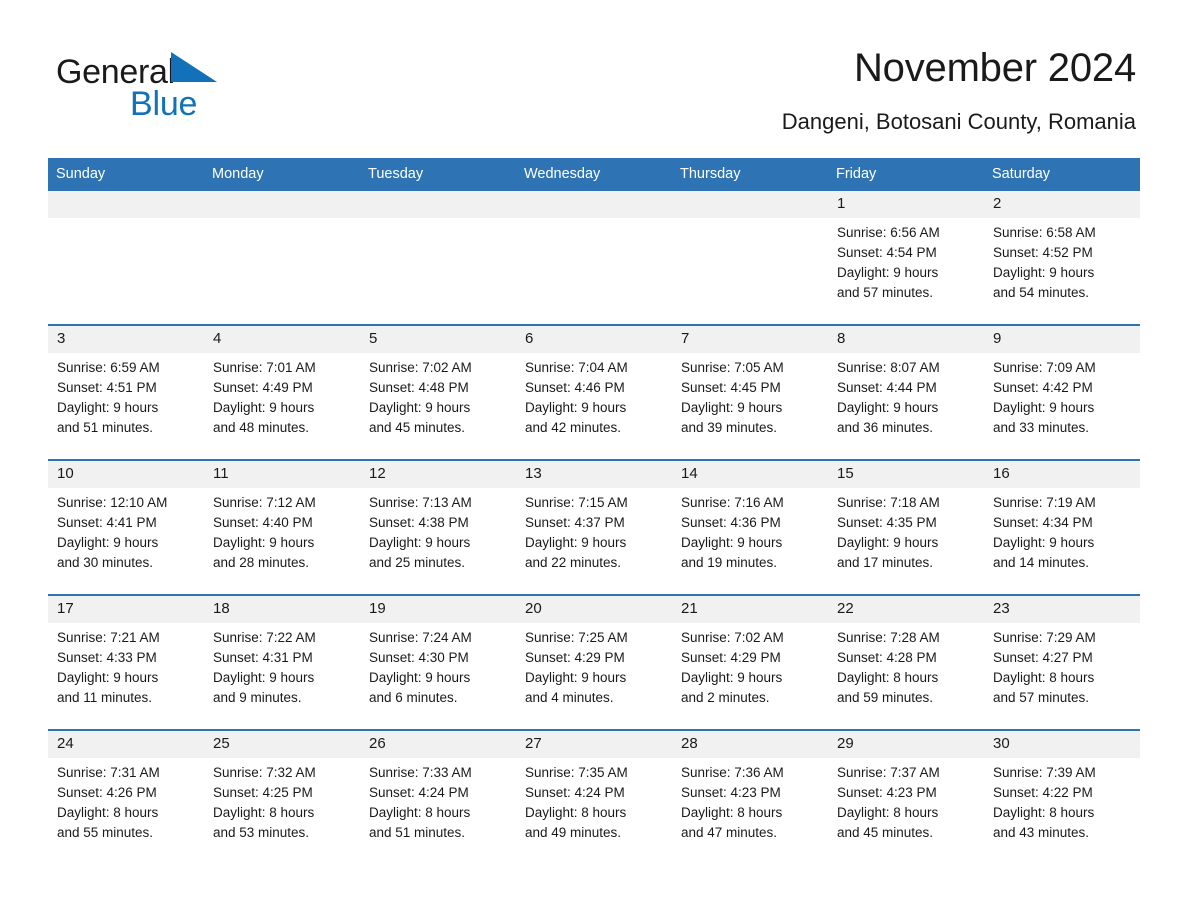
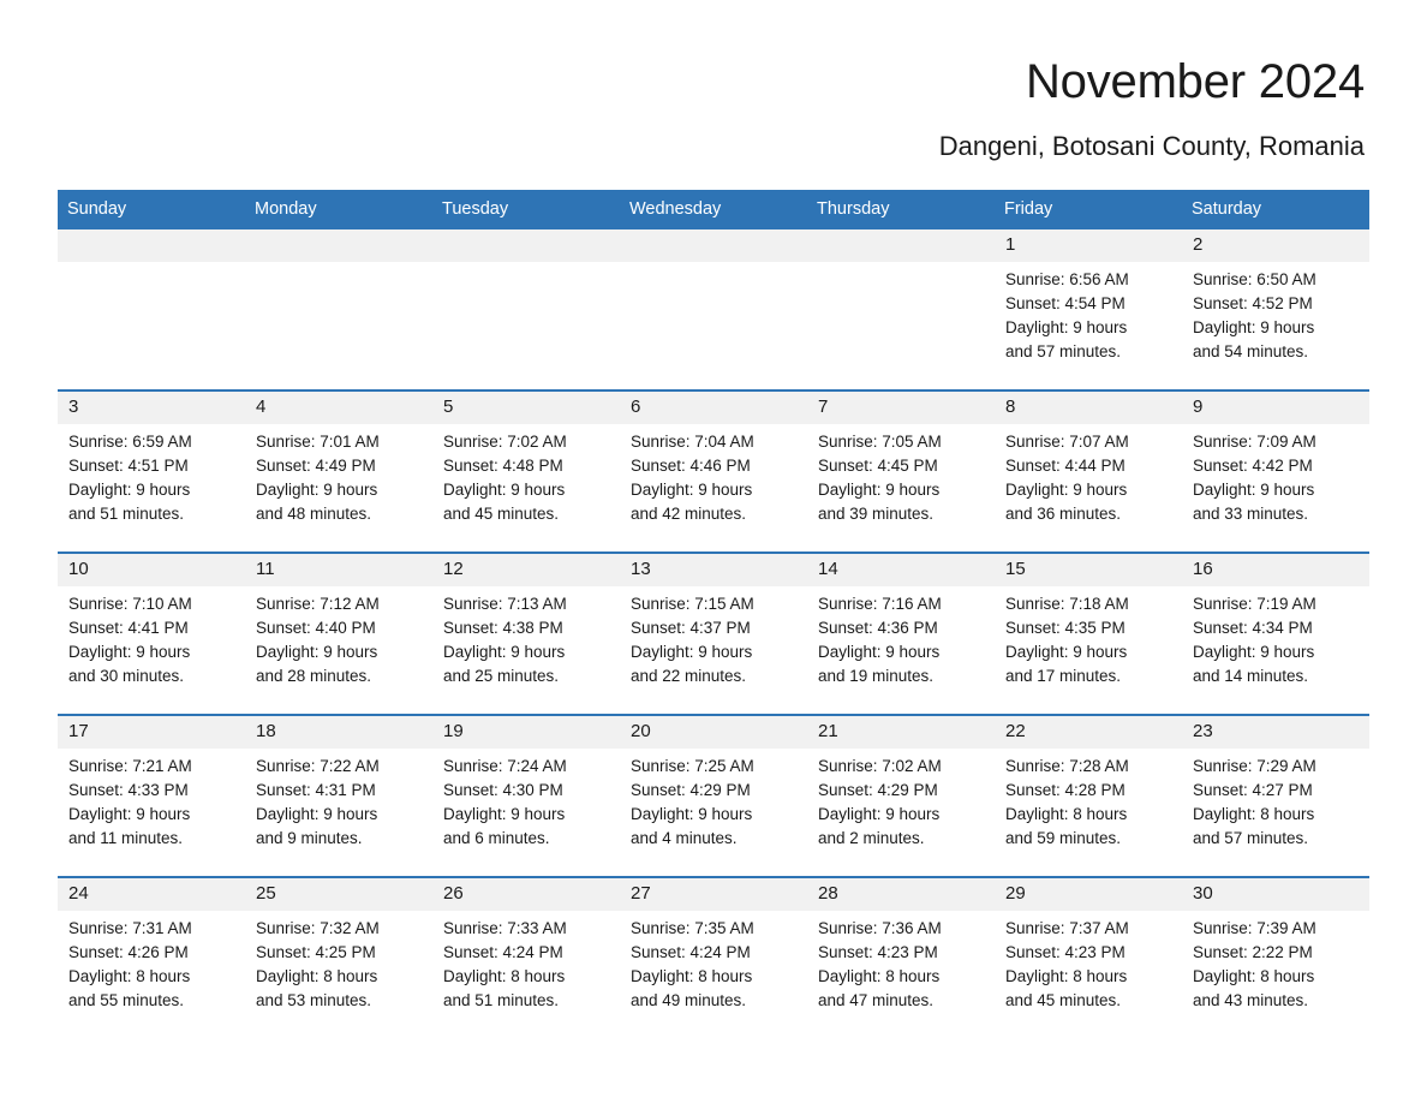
- General
- Blue
  November 2024
  Dangeni, Botosani County, Romania
  Sunday	Monday	Tuesday	Wednesday	Thursday	Friday	Saturday
- 					1 Sunrise: 6:56 AM Sunset: 4:54 PM Daylight: 9 hours and 57 minutes.	2 Sunrise: 6:58 AM Sunset: 4:52 PM Daylight: 9 hours and 54 minutes.
+ 					1 Sunrise: 6:56 AM Sunset: 4:54 PM Daylight: 9 hours and 57 minutes.	2 Sunrise: 6:50 AM Sunset: 4:52 PM Daylight: 9 hours and 54 minutes.
- 3 Sunrise: 6:59 AM Sunset: 4:51 PM Daylight: 9 hours and 51 minutes.	4 Sunrise: 7:01 AM Sunset: 4:49 PM Daylight: 9 hours and 48 minutes.	5 Sunrise: 7:02 AM Sunset: 4:48 PM Daylight: 9 hours and 45 minutes.	6 Sunrise: 7:04 AM Sunset: 4:46 PM Daylight: 9 hours and 42 minutes.	7 Sunrise: 7:05 AM Sunset: 4:45 PM Daylight: 9 hours and 39 minutes.	8 Sunrise: 8:07 AM Sunset: 4:44 PM Daylight: 9 hours and 36 minutes.	9 Sunrise: 7:09 AM Sunset: 4:42 PM Daylight: 9 hours and 33 minutes.
+ 3 Sunrise: 6:59 AM Sunset: 4:51 PM Daylight: 9 hours and 51 minutes.	4 Sunrise: 7:01 AM Sunset: 4:49 PM Daylight: 9 hours and 48 minutes.	5 Sunrise: 7:02 AM Sunset: 4:48 PM Daylight: 9 hours and 45 minutes.	6 Sunrise: 7:04 AM Sunset: 4:46 PM Daylight: 9 hours and 42 minutes.	7 Sunrise: 7:05 AM Sunset: 4:45 PM Daylight: 9 hours and 39 minutes.	8 Sunrise: 7:07 AM Sunset: 4:44 PM Daylight: 9 hours and 36 minutes.	9 Sunrise: 7:09 AM Sunset: 4:42 PM Daylight: 9 hours and 33 minutes.
- 10 Sunrise: 12:10 AM Sunset: 4:41 PM Daylight: 9 hours and 30 minutes.	11 Sunrise: 7:12 AM Sunset: 4:40 PM Daylight: 9 hours and 28 minutes.	12 Sunrise: 7:13 AM Sunset: 4:38 PM Daylight: 9 hours and 25 minutes.	13 Sunrise: 7:15 AM Sunset: 4:37 PM Daylight: 9 hours and 22 minutes.	14 Sunrise: 7:16 AM Sunset: 4:36 PM Daylight: 9 hours and 19 minutes.	15 Sunrise: 7:18 AM Sunset: 4:35 PM Daylight: 9 hours and 17 minutes.	16 Sunrise: 7:19 AM Sunset: 4:34 PM Daylight: 9 hours and 14 minutes.
+ 10 Sunrise: 7:10 AM Sunset: 4:41 PM Daylight: 9 hours and 30 minutes.	11 Sunrise: 7:12 AM Sunset: 4:40 PM Daylight: 9 hours and 28 minutes.	12 Sunrise: 7:13 AM Sunset: 4:38 PM Daylight: 9 hours and 25 minutes.	13 Sunrise: 7:15 AM Sunset: 4:37 PM Daylight: 9 hours and 22 minutes.	14 Sunrise: 7:16 AM Sunset: 4:36 PM Daylight: 9 hours and 19 minutes.	15 Sunrise: 7:18 AM Sunset: 4:35 PM Daylight: 9 hours and 17 minutes.	16 Sunrise: 7:19 AM Sunset: 4:34 PM Daylight: 9 hours and 14 minutes.
  17 Sunrise: 7:21 AM Sunset: 4:33 PM Daylight: 9 hours and 11 minutes.	18 Sunrise: 7:22 AM Sunset: 4:31 PM Daylight: 9 hours and 9 minutes.	19 Sunrise: 7:24 AM Sunset: 4:30 PM Daylight: 9 hours and 6 minutes.	20 Sunrise: 7:25 AM Sunset: 4:29 PM Daylight: 9 hours and 4 minutes.	21 Sunrise: 7:02 AM Sunset: 4:29 PM Daylight: 9 hours and 2 minutes.	22 Sunrise: 7:28 AM Sunset: 4:28 PM Daylight: 8 hours and 59 minutes.	23 Sunrise: 7:29 AM Sunset: 4:27 PM Daylight: 8 hours and 57 minutes.
- 24 Sunrise: 7:31 AM Sunset: 4:26 PM Daylight: 8 hours and 55 minutes.	25 Sunrise: 7:32 AM Sunset: 4:25 PM Daylight: 8 hours and 53 minutes.	26 Sunrise: 7:33 AM Sunset: 4:24 PM Daylight: 8 hours and 51 minutes.	27 Sunrise: 7:35 AM Sunset: 4:24 PM Daylight: 8 hours and 49 minutes.	28 Sunrise: 7:36 AM Sunset: 4:23 PM Daylight: 8 hours and 47 minutes.	29 Sunrise: 7:37 AM Sunset: 4:23 PM Daylight: 8 hours and 45 minutes.	30 Sunrise: 7:39 AM Sunset: 4:22 PM Daylight: 8 hours and 43 minutes.
+ 24 Sunrise: 7:31 AM Sunset: 4:26 PM Daylight: 8 hours and 55 minutes.	25 Sunrise: 7:32 AM Sunset: 4:25 PM Daylight: 8 hours and 53 minutes.	26 Sunrise: 7:33 AM Sunset: 4:24 PM Daylight: 8 hours and 51 minutes.	27 Sunrise: 7:35 AM Sunset: 4:24 PM Daylight: 8 hours and 49 minutes.	28 Sunrise: 7:36 AM Sunset: 4:23 PM Daylight: 8 hours and 47 minutes.	29 Sunrise: 7:37 AM Sunset: 4:23 PM Daylight: 8 hours and 45 minutes.	30 Sunrise: 7:39 AM Sunset: 2:22 PM Daylight: 8 hours and 43 minutes.
